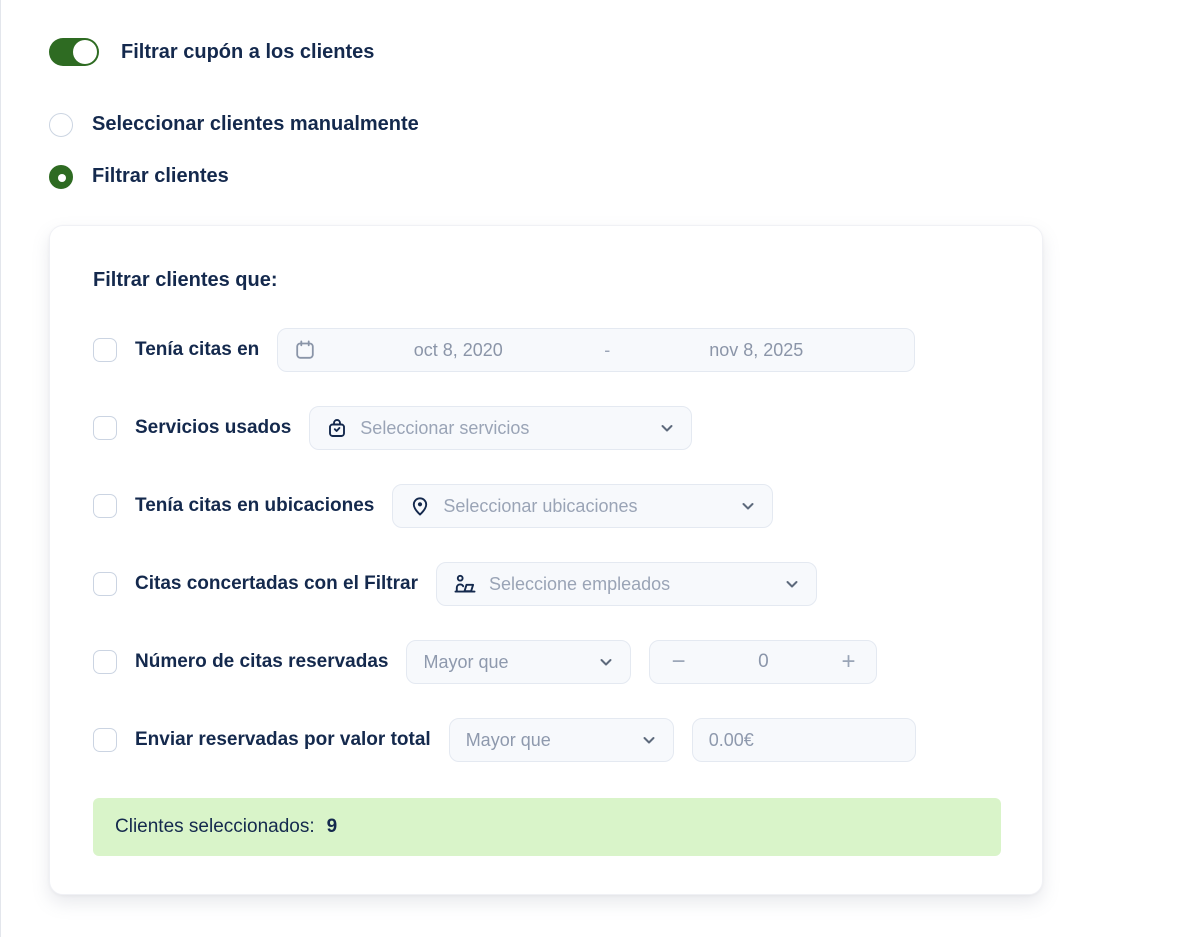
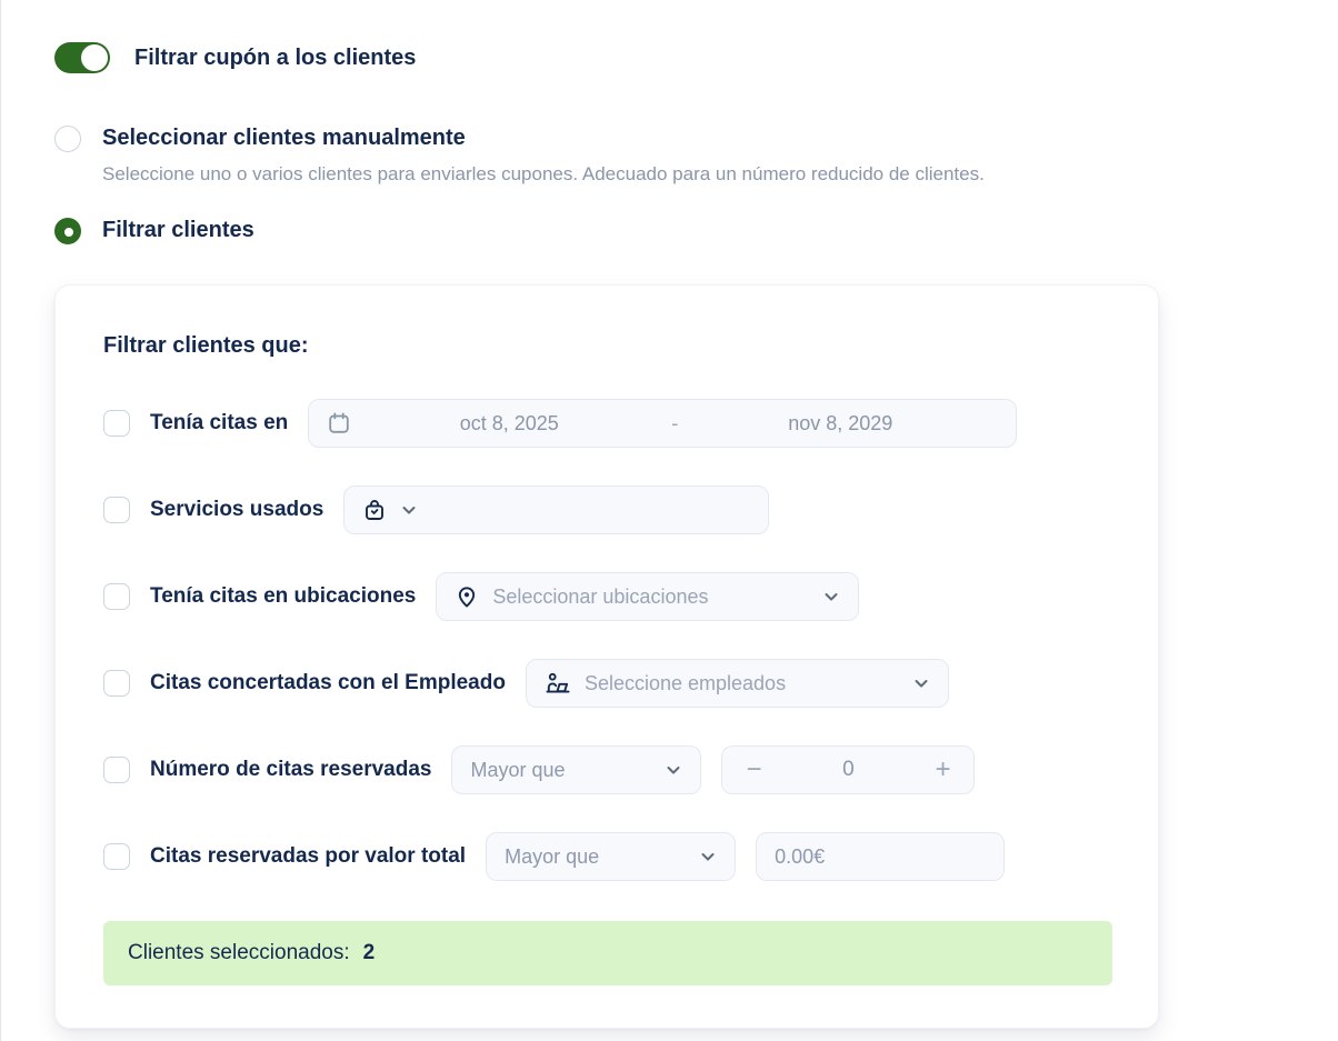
  Filtrar cupón a los clientes
  Seleccionar clientes manualmente
+ Seleccione uno o varios clientes para enviarles cupones. Adecuado para un número reducido de clientes.
  Filtrar clientes
  Filtrar clientes que:
  Tenía citas en
- oct 8, 2020
+ oct 8, 2025
  -
- nov 8, 2025
+ nov 8, 2029
  Servicios usados
- Seleccionar servicios
  Tenía citas en ubicaciones
  Seleccionar ubicaciones
- Citas concertadas con el Filtrar
+ Citas concertadas con el Empleado
  Seleccione empleados
  Número de citas reservadas
  Mayor que
  −
  0
  +
- Enviar reservadas por valor total
+ Citas reservadas por valor total
  Mayor que
  0.00€
  Clientes seleccionados:
- 9
+ 2
